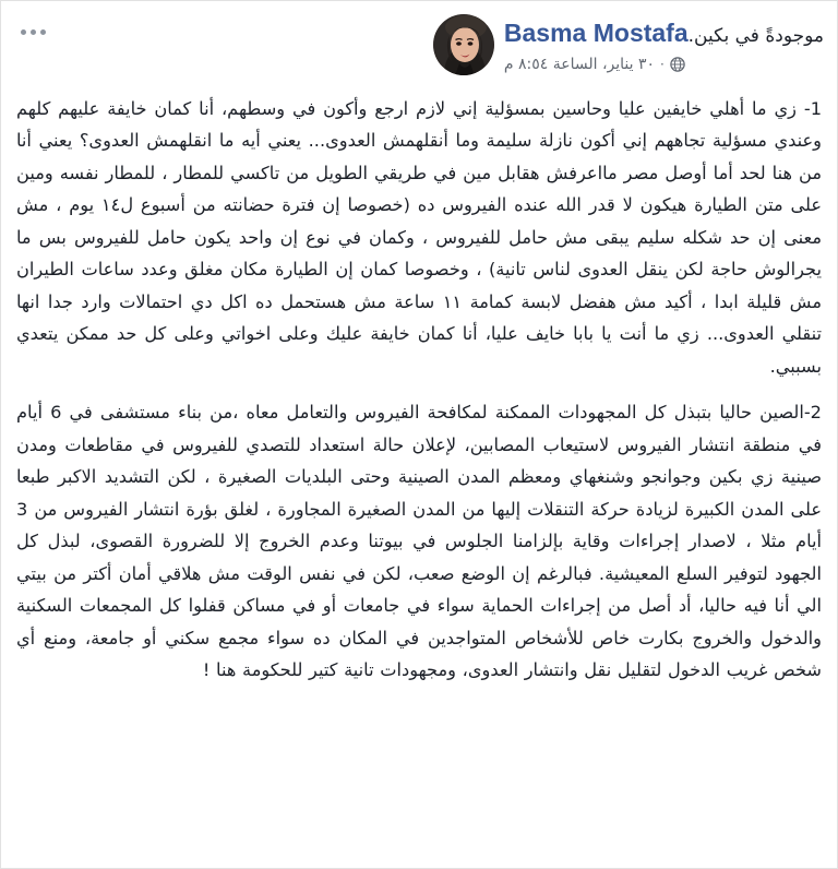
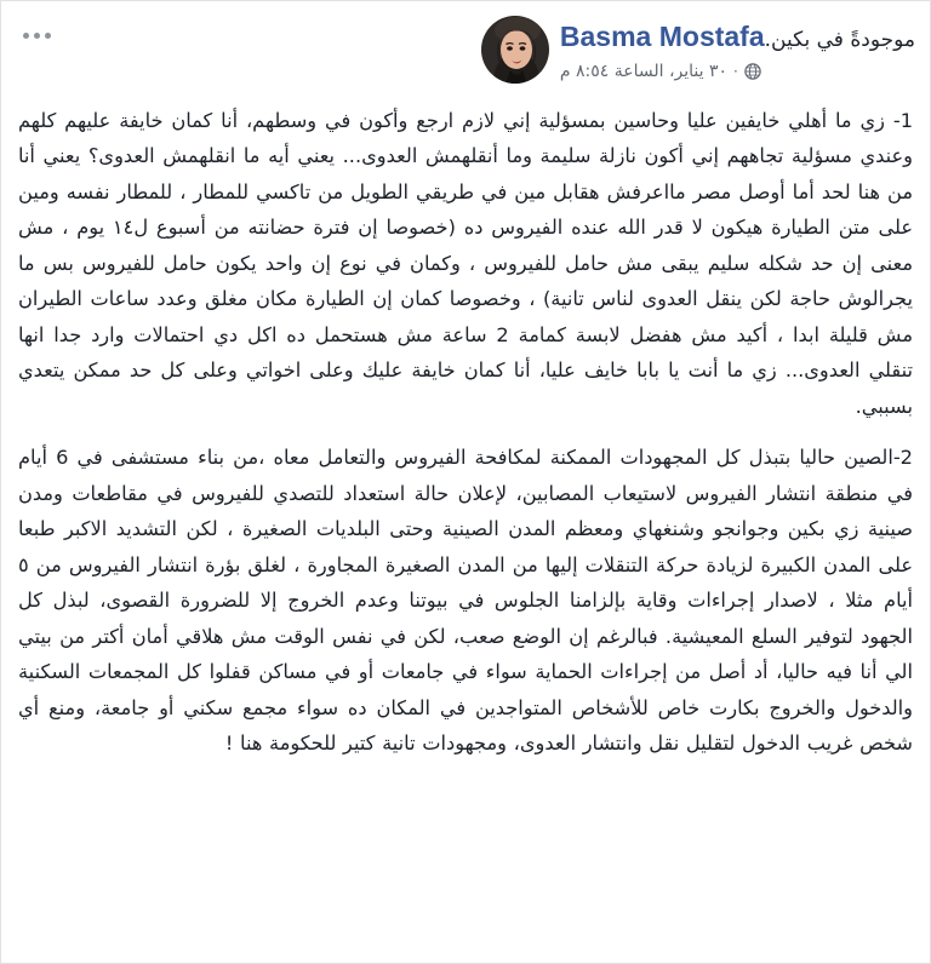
  موجودةً في بكين.Basma Mostafa
  ٣٠ يناير، الساعة ٨:٥٤ م
  ·
- 1- زي ما أهلي خايفين عليا وحاسين بمسؤلية إني لازم ارجع وأكون في وسطهم، أنا كمان خايفة عليهم كلهم وعندي مسؤلية تجاههم إني أكون نازلة سليمة وما أنقلهمش العدوى... يعني أيه ما انقلهمش العدوى؟ يعني أنا من هنا لحد أما أوصل مصر مااعرفش هقابل مين في طريقي الطويل من تاكسي للمطار ، للمطار نفسه ومين على متن الطيارة هيكون لا قدر الله عنده الفيروس ده (خصوصا إن فترة حضانته من أسبوع ل١٤ يوم ، مش معنى إن حد شكله سليم يبقى مش حامل للفيروس ، وكمان في نوع إن واحد يكون حامل للفيروس بس ما يجرالوش حاجة لكن ينقل العدوى لناس تانية) ، وخصوصا كمان إن الطيارة مكان مغلق وعدد ساعات الطيران مش قليلة ابدا ، أكيد مش هفضل لابسة كمامة ١١ ساعة مش هستحمل ده اكل دي احتمالات وارد جدا انها تنقلي العدوى... زي ما أنت يا بابا خايف عليا، أنا كمان خايفة عليك وعلى اخواتي وعلى كل حد ممكن يتعدي بسببي.
+ 1- زي ما أهلي خايفين عليا وحاسين بمسؤلية إني لازم ارجع وأكون في وسطهم، أنا كمان خايفة عليهم كلهم وعندي مسؤلية تجاههم إني أكون نازلة سليمة وما أنقلهمش العدوى... يعني أيه ما انقلهمش العدوى؟ يعني أنا من هنا لحد أما أوصل مصر مااعرفش هقابل مين في طريقي الطويل من تاكسي للمطار ، للمطار نفسه ومين على متن الطيارة هيكون لا قدر الله عنده الفيروس ده (خصوصا إن فترة حضانته من أسبوع ل١٤ يوم ، مش معنى إن حد شكله سليم يبقى مش حامل للفيروس ، وكمان في نوع إن واحد يكون حامل للفيروس بس ما يجرالوش حاجة لكن ينقل العدوى لناس تانية) ، وخصوصا كمان إن الطيارة مكان مغلق وعدد ساعات الطيران مش قليلة ابدا ، أكيد مش هفضل لابسة كمامة 2 ساعة مش هستحمل ده اكل دي احتمالات وارد جدا انها تنقلي العدوى... زي ما أنت يا بابا خايف عليا، أنا كمان خايفة عليك وعلى اخواتي وعلى كل حد ممكن يتعدي بسببي.
- 2-الصين حاليا بتبذل كل المجهودات الممكنة لمكافحة الفيروس والتعامل معاه ،من بناء مستشفى في 6 أيام في منطقة انتشار الفيروس لاستيعاب المصابين، لإعلان حالة استعداد للتصدي للفيروس في مقاطعات ومدن صينية زي بكين وجوانجو وشنغهاي ومعظم المدن الصينية وحتى البلديات الصغيرة ، لكن التشديد الاكبر طبعا على المدن الكبيرة لزيادة حركة التنقلات إليها من المدن الصغيرة المجاورة ، لغلق بؤرة انتشار الفيروس من 3 أيام مثلا ، لاصدار إجراءات وقاية بإلزامنا الجلوس في بيوتنا وعدم الخروج إلا للضرورة القصوى، لبذل كل الجهود لتوفير السلع المعيشية. فبالرغم إن الوضع صعب، لكن في نفس الوقت مش هلاقي أمان أكتر من بيتي الي أنا فيه حاليا، أد أصل من إجراءات الحماية سواء في جامعات أو في مساكن قفلوا كل المجمعات السكنية والدخول والخروج بكارت خاص للأشخاص المتواجدين في المكان ده سواء مجمع سكني أو جامعة، ومنع أي شخص غريب الدخول لتقليل نقل وانتشار العدوى، ومجهودات تانية كتير للحكومة هنا !
+ 2-الصين حاليا بتبذل كل المجهودات الممكنة لمكافحة الفيروس والتعامل معاه ،من بناء مستشفى في 6 أيام في منطقة انتشار الفيروس لاستيعاب المصابين، لإعلان حالة استعداد للتصدي للفيروس في مقاطعات ومدن صينية زي بكين وجوانجو وشنغهاي ومعظم المدن الصينية وحتى البلديات الصغيرة ، لكن التشديد الاكبر طبعا على المدن الكبيرة لزيادة حركة التنقلات إليها من المدن الصغيرة المجاورة ، لغلق بؤرة انتشار الفيروس من ٥ أيام مثلا ، لاصدار إجراءات وقاية بإلزامنا الجلوس في بيوتنا وعدم الخروج إلا للضرورة القصوى، لبذل كل الجهود لتوفير السلع المعيشية. فبالرغم إن الوضع صعب، لكن في نفس الوقت مش هلاقي أمان أكتر من بيتي الي أنا فيه حاليا، أد أصل من إجراءات الحماية سواء في جامعات أو في مساكن قفلوا كل المجمعات السكنية والدخول والخروج بكارت خاص للأشخاص المتواجدين في المكان ده سواء مجمع سكني أو جامعة، ومنع أي شخص غريب الدخول لتقليل نقل وانتشار العدوى، ومجهودات تانية كتير للحكومة هنا !
